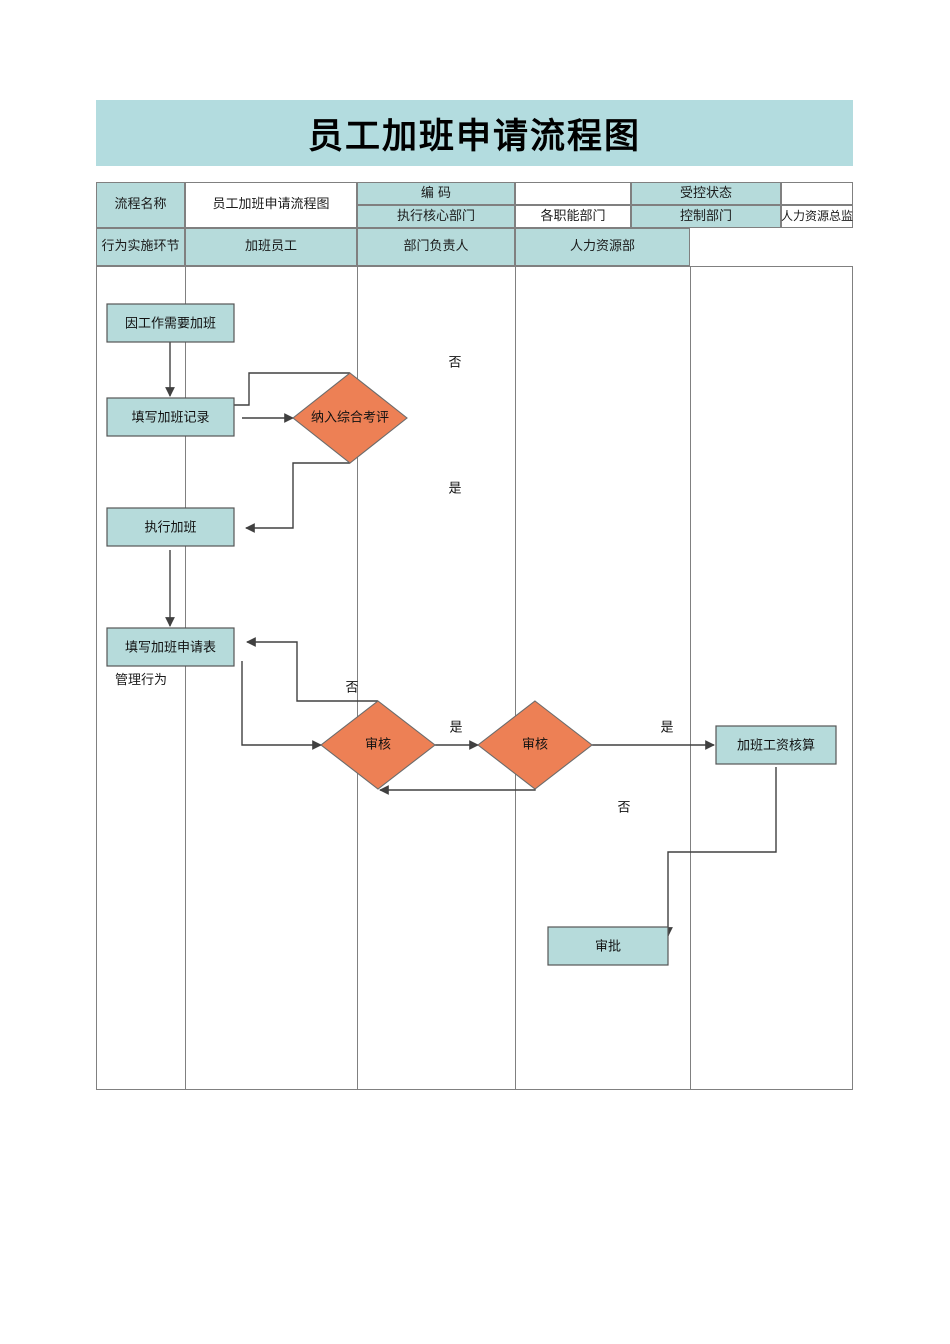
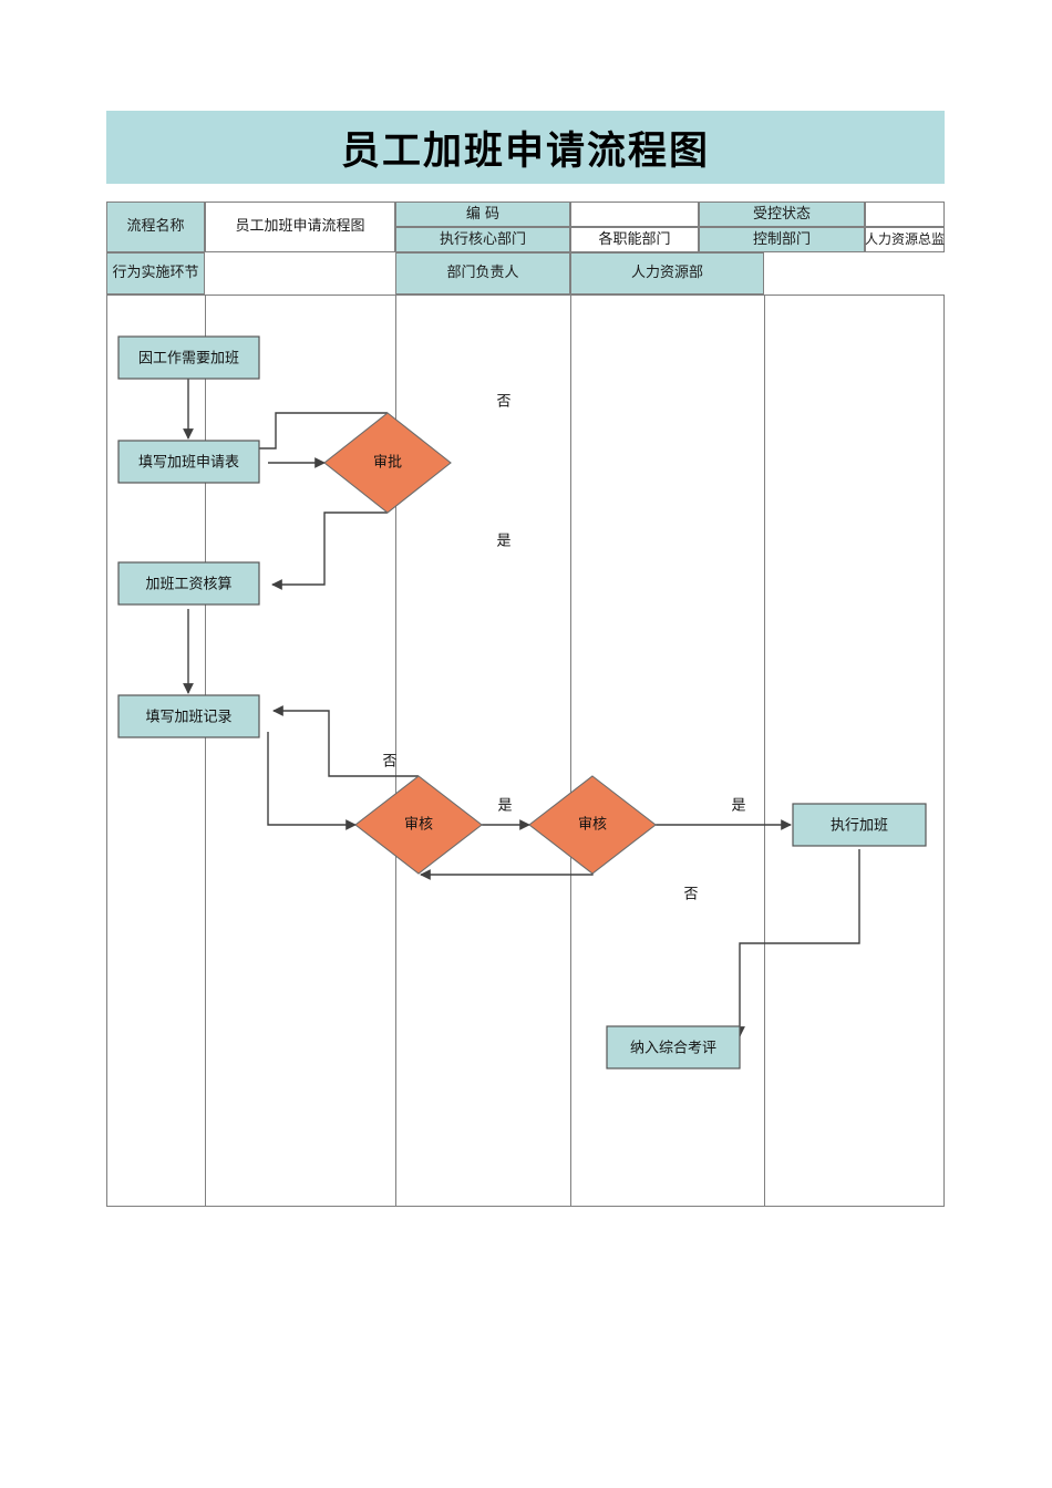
  员工加班申请流程图
  流程名称
  员工加班申请流程图
  编 码
  受控状态
  执行核心部门
  各职能部门
  控制部门
  人力资源总监
  行为实施环节
- 加班员工
  部门负责人
  人力资源部
- 管理行为
  因工作需要加班
- 填写加班记录
+ 填写加班申请表
- 纳入综合考评
+ 审批
- 执行加班
+ 加班工资核算
- 填写加班申请表
+ 填写加班记录
  审核
  审核
- 加班工资核算
+ 执行加班
- 审批
+ 纳入综合考评
  否
  是
  否
  是
  否
  是
